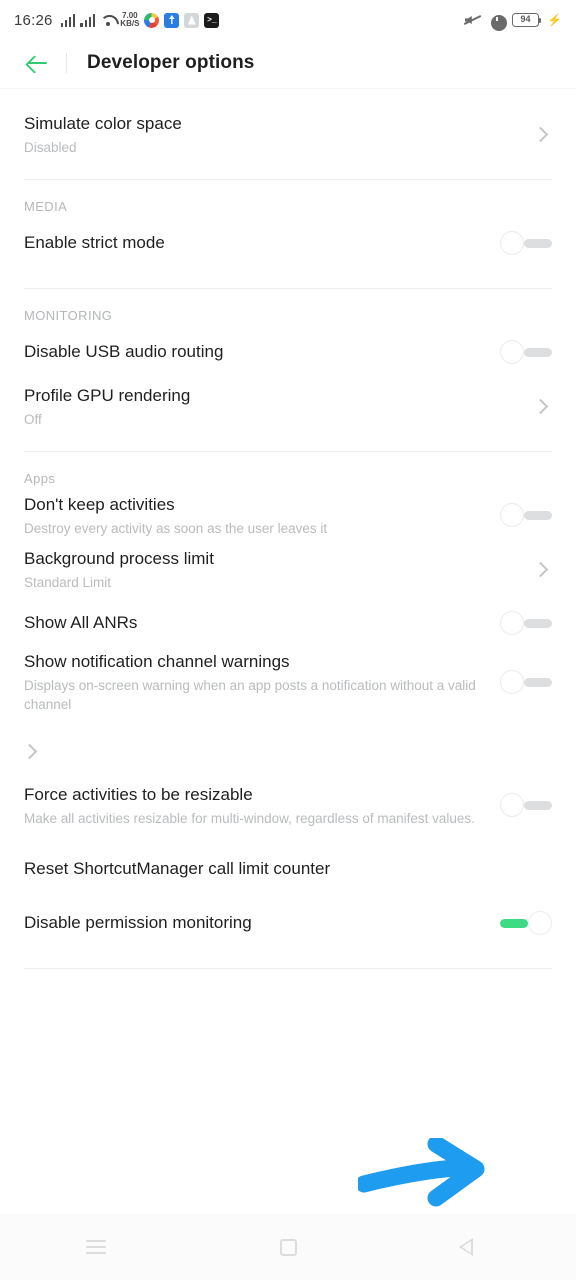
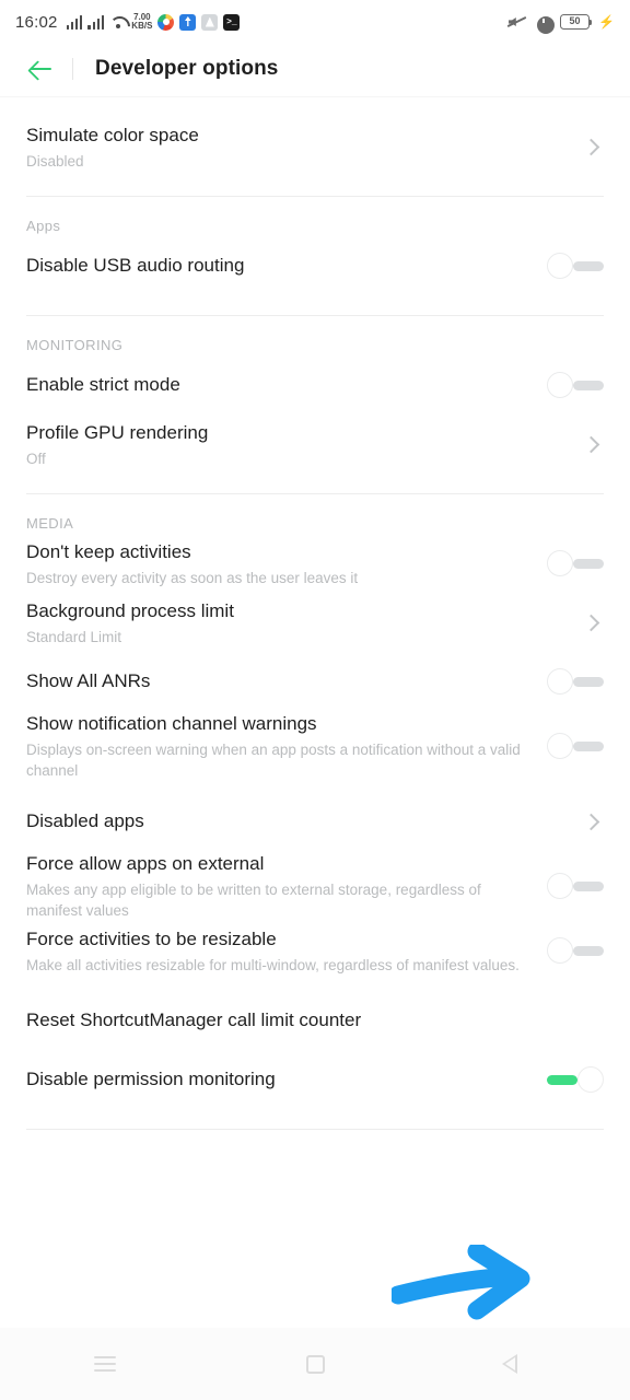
- 16:26
+ 16:02
  7.00
  KB/S
  >_
- 94
+ 50
  ⚡
  Developer options
  Simulate color space
  Disabled
- MEDIA
+ Apps
- Enable strict mode
+ Disable USB audio routing
  MONITORING
- Disable USB audio routing
+ Enable strict mode
  Profile GPU rendering
  Off
- Apps
+ MEDIA
  Don't keep activities
  Destroy every activity as soon as the user leaves it
  Background process limit
  Standard Limit
  Show All ANRs
  Show notification channel warnings
  Displays on-screen warning when an app posts a notification without a valid channel
+ Disabled apps
+ Force allow apps on external
+ Makes any app eligible to be written to external storage, regardless of manifest values
  Force activities to be resizable
  Make all activities resizable for multi-window, regardless of manifest values.
  Reset ShortcutManager call limit counter
  Disable permission monitoring
